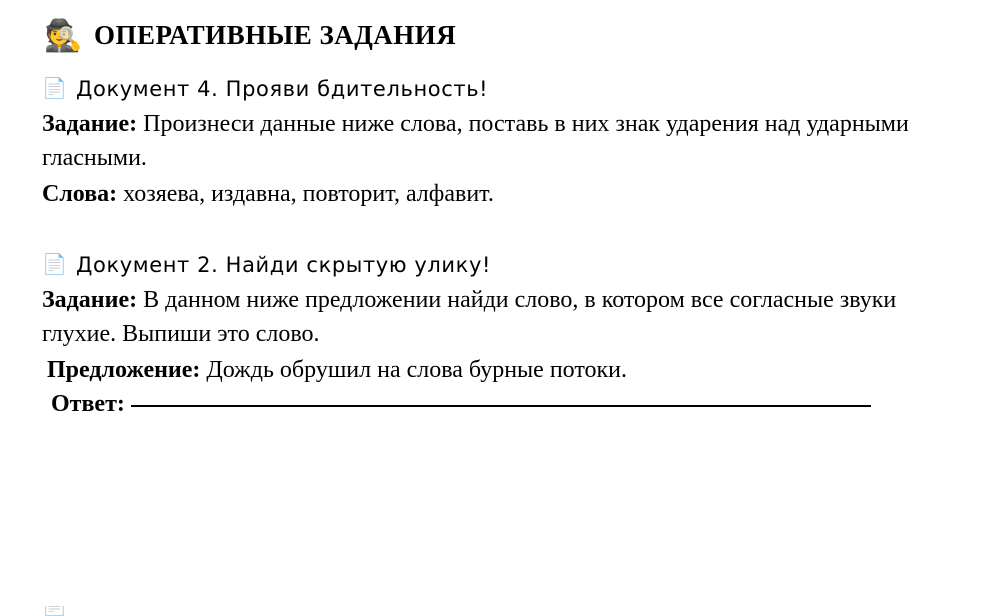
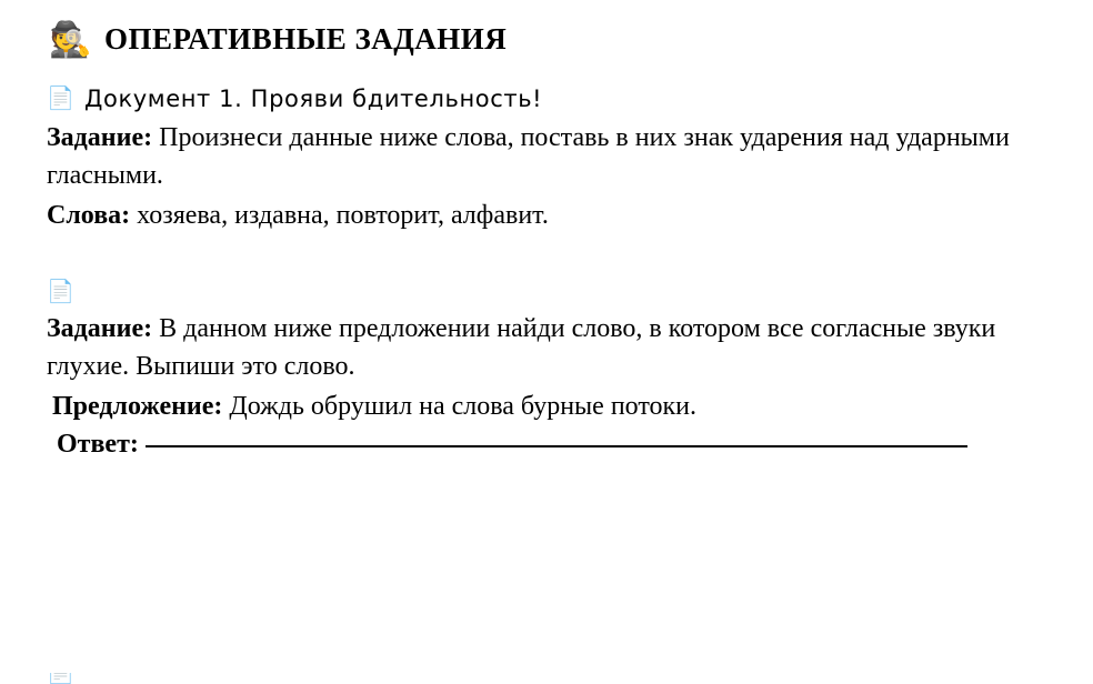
  🕵️
  ОПЕРАТИВНЫЕ ЗАДАНИЯ
  📄
- Документ 4. Прояви бдительность!
+ Документ 1. Прояви бдительность!
  Задание: Произнеси данные ниже слова, поставь в них знак ударения над ударными гласными.
  Слова: хозяева, издавна, повторит, алфавит.
  📄
- Документ 2. Найди скрытую улику!
  Задание: В данном ниже предложении найди слово, в котором все согласные звуки глухие. Выпиши это слово.
  Предложение: Дождь обрушил на слова бурные потоки.
  Ответ:
  📄
